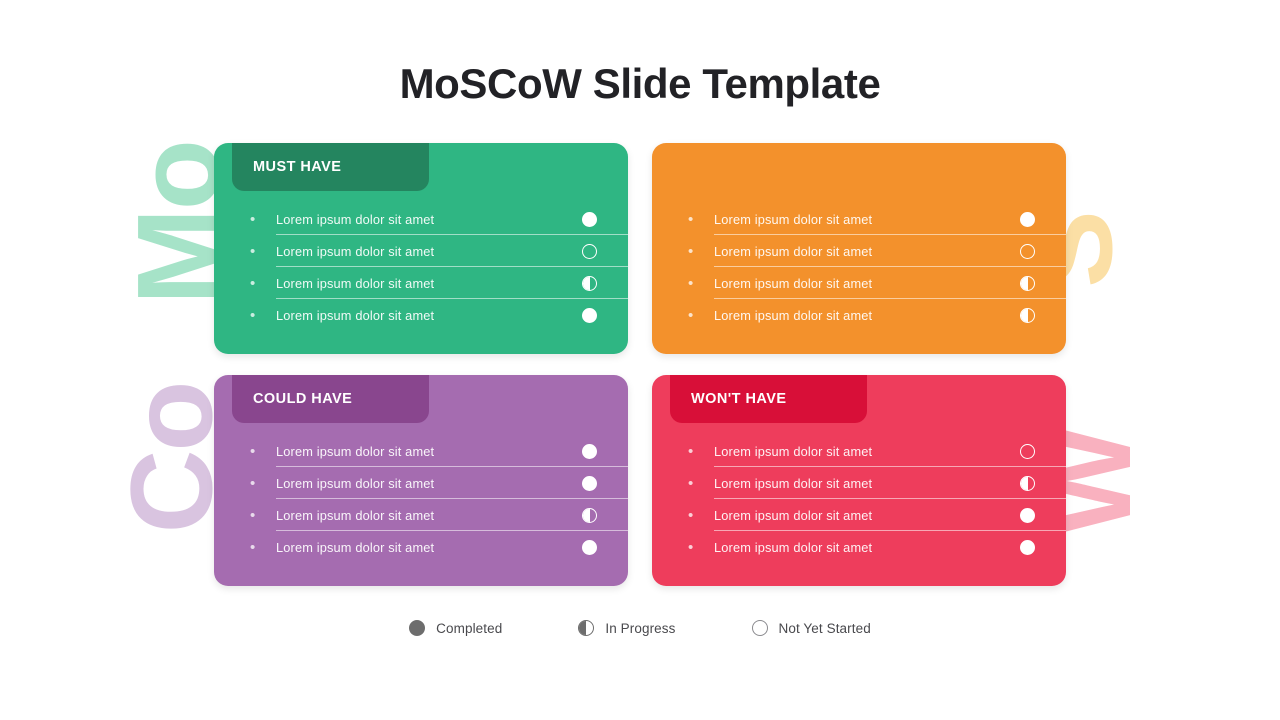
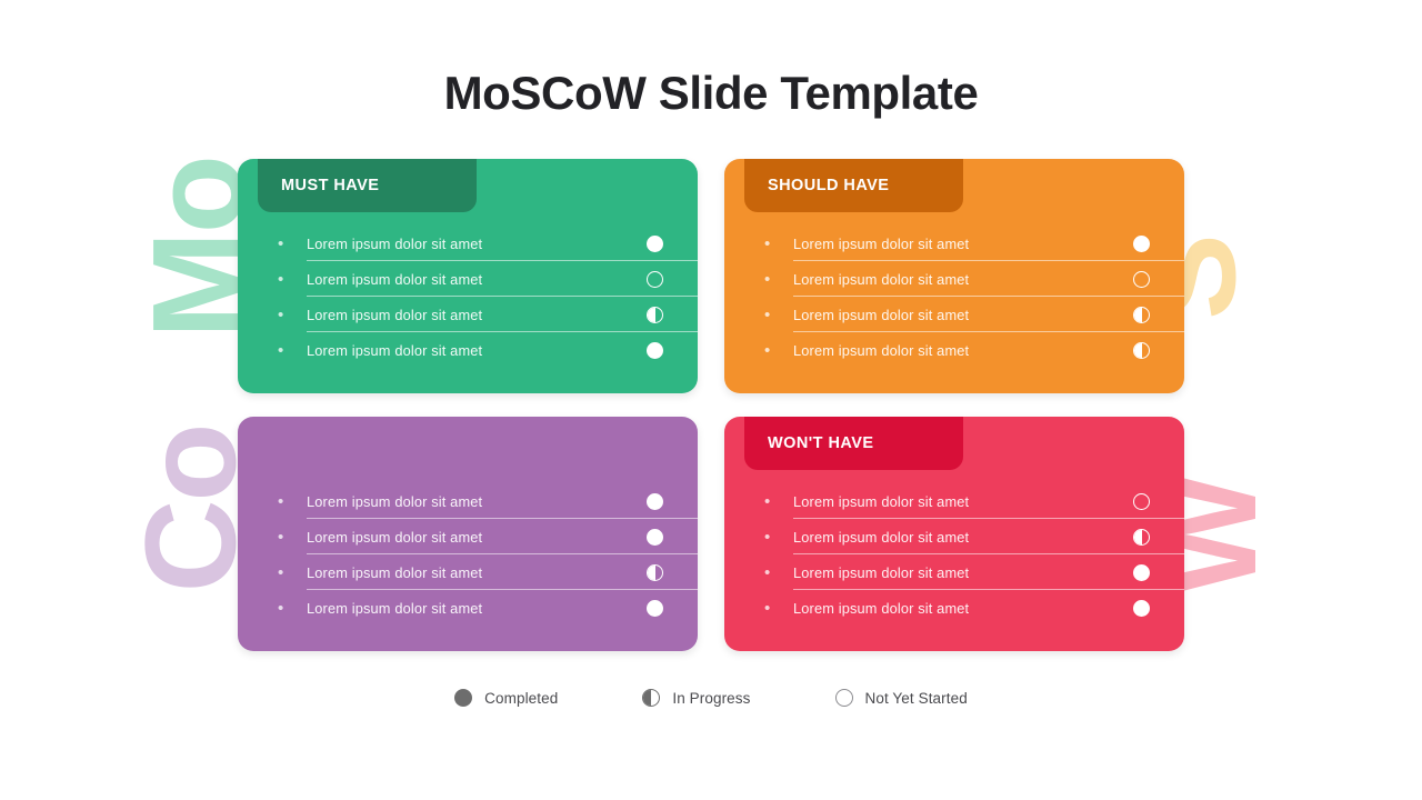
  MoSCoW Slide Template
  MUST HAVE
  •
  Lorem ipsum dolor sit amet
  •
  Lorem ipsum dolor sit amet
  •
  Lorem ipsum dolor sit amet
  •
  Lorem ipsum dolor sit amet
+ SHOULD HAVE
  •
  Lorem ipsum dolor sit amet
  •
  Lorem ipsum dolor sit amet
  •
  Lorem ipsum dolor sit amet
  •
  Lorem ipsum dolor sit amet
- COULD HAVE
  •
  Lorem ipsum dolor sit amet
  •
  Lorem ipsum dolor sit amet
  •
  Lorem ipsum dolor sit amet
  •
  Lorem ipsum dolor sit amet
  WON'T HAVE
  •
  Lorem ipsum dolor sit amet
  •
  Lorem ipsum dolor sit amet
  •
  Lorem ipsum dolor sit amet
  •
  Lorem ipsum dolor sit amet
  Completed
  In Progress
  Not Yet Started
